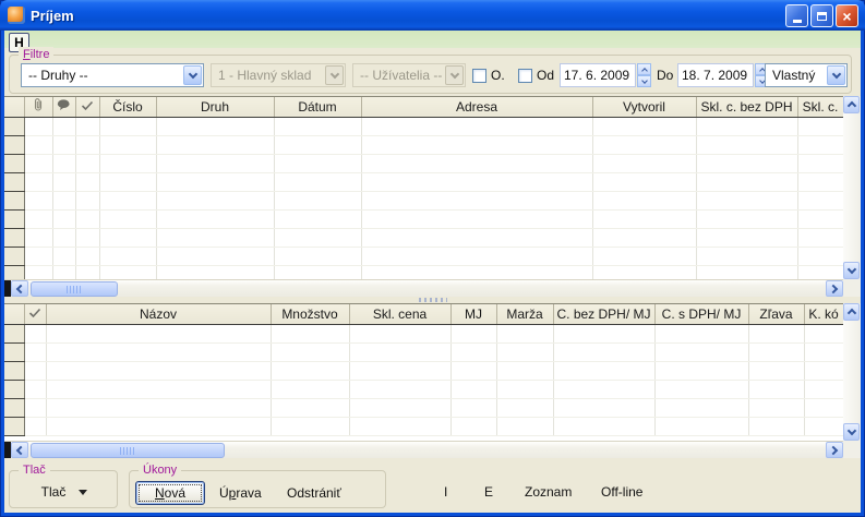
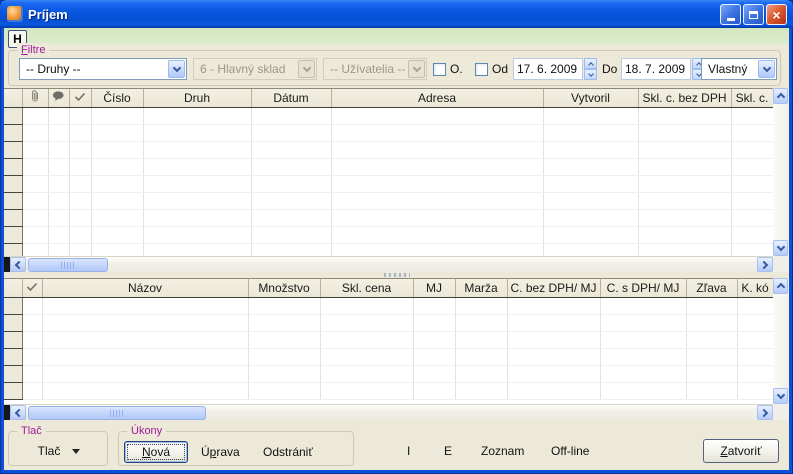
  Príjem
  ×
  H
  Filtre
  -- Druhy --
- 1 - Hlavný sklad
+ 6 - Hlavný sklad
  -- Užívatelia --
  O.
  Od
  17. 6. 2009
  Do
  18. 7. 2009
  Vlastný
  				Číslo	Druh	Dátum	Adresa	Vytvoril	Skl. c. bez DPH	Skl. c.
  		Názov	Množstvo	Skl. cena	MJ	Marža	C. bez DPH/ MJ	C. s DPH/ MJ	Zľava	K. kó
  Tlač
  Tlač
  Úkony
  Nová
  Úprava
  Odstrániť
  I
  E
  Zoznam
  Off-line
+ Zatvoriť
